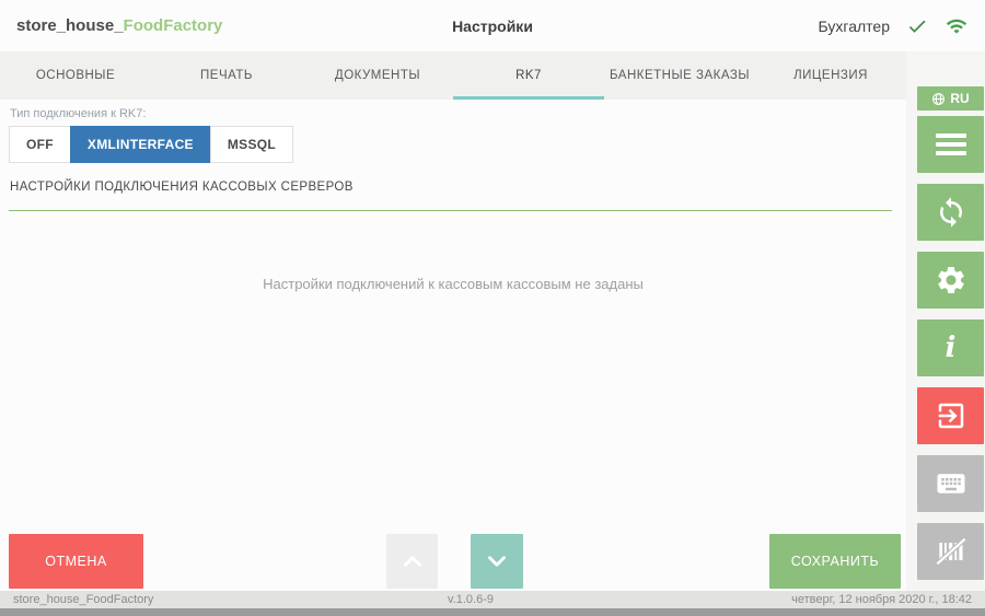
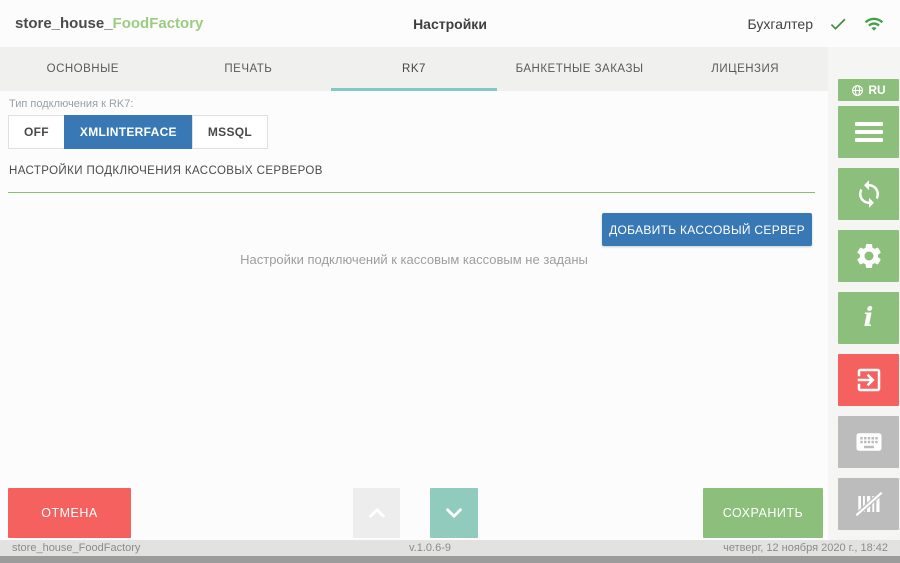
  store_house_FoodFactory
  Настройки
  Бухгалтер
  ОСНОВНЫЕ
  ПЕЧАТЬ
- ДОКУМЕНТЫ
  RK7
  БАНКЕТНЫЕ ЗАКАЗЫ
  ЛИЦЕНЗИЯ
  Тип подключения к RK7:
  OFF
  XMLINTERFACE
  MSSQL
  НАСТРОЙКИ ПОДКЛЮЧЕНИЯ КАССОВЫХ СЕРВЕРОВ
+ ДОБАВИТЬ КАССОВЫЙ СЕРВЕР
  Настройки подключений к кассовым кассовым не заданы
  ОТМЕНА
  СОХРАНИТЬ
  RU
  i
  store_house_FoodFactory
  v.1.0.6-9
  четверг, 12 ноября 2020 г., 18:42
